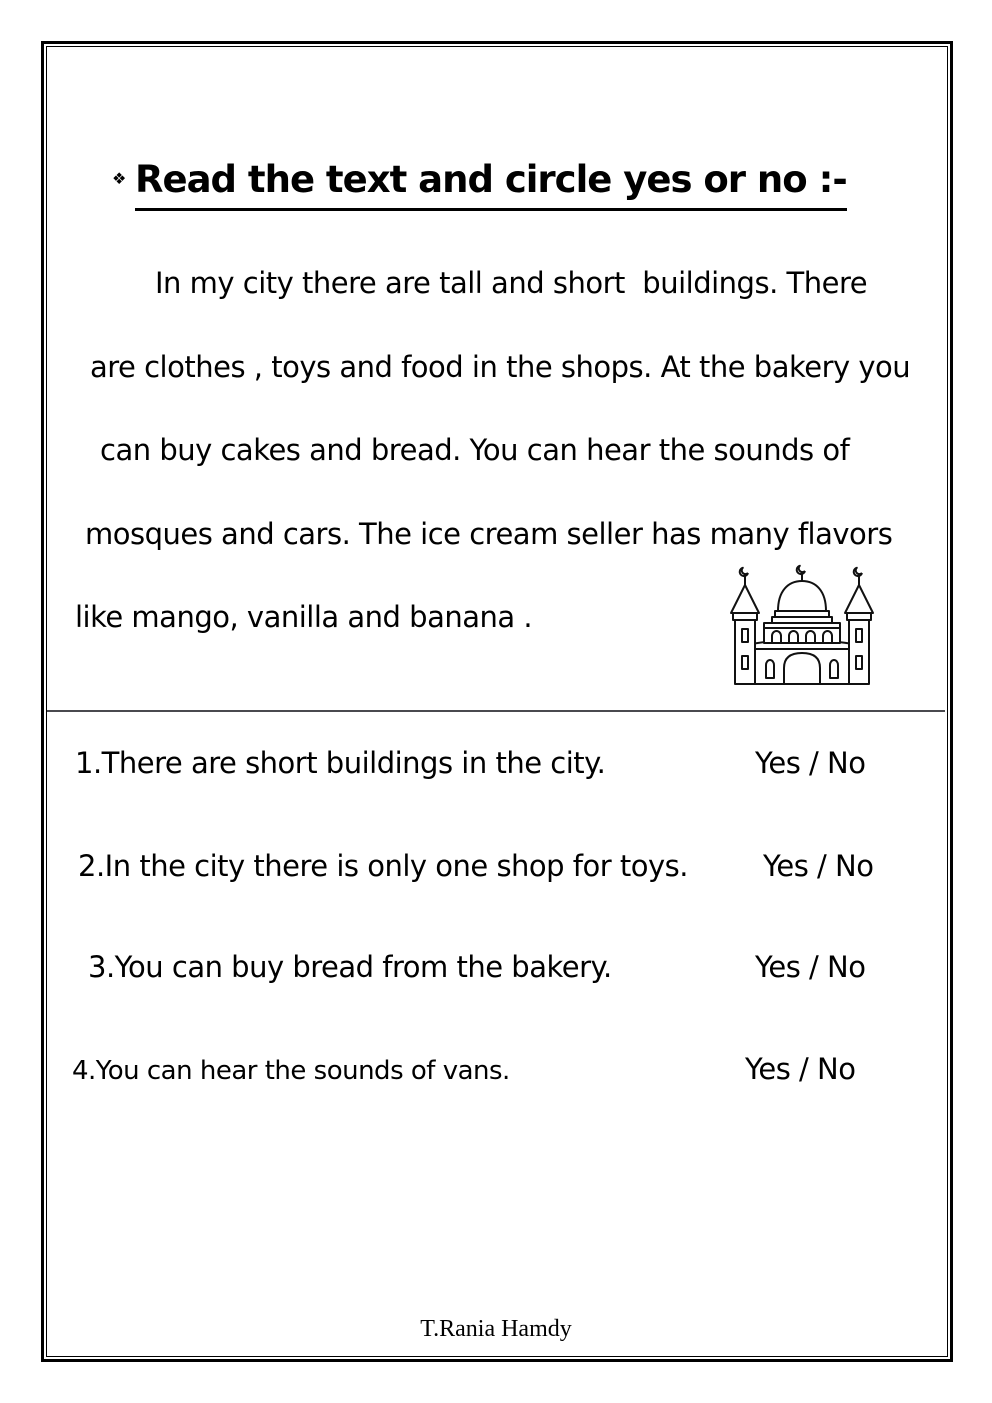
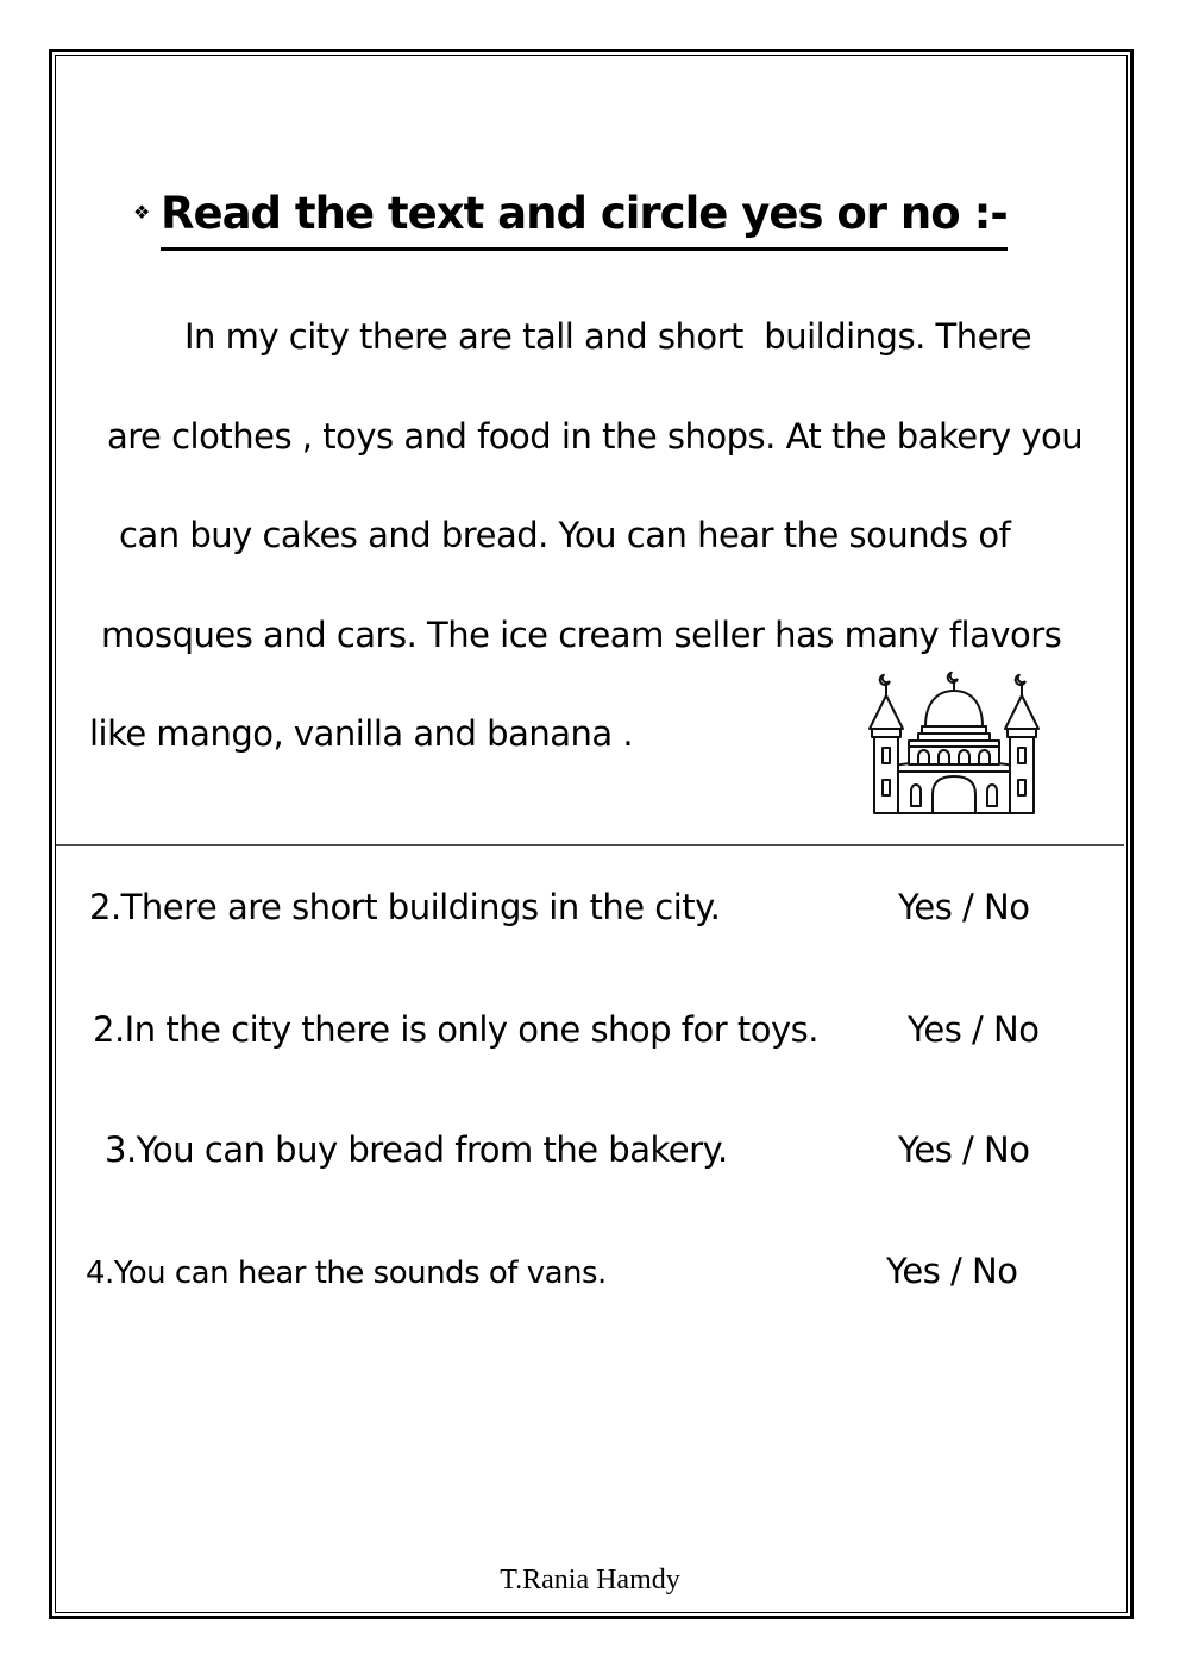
  ❖
  Read the text and circle yes or no :-
  In my city there are tall and short buildings. There
  are clothes , toys and food in the shops. At the bakery you
  can buy cakes and bread. You can hear the sounds of
  mosques and cars. The ice cream seller has many flavors
  like mango, vanilla and banana .
- 1.There are short buildings in the city.
+ 2.There are short buildings in the city.
  Yes / No
  2.In the city there is only one shop for toys.
  Yes / No
  3.You can buy bread from the bakery.
  Yes / No
  4.You can hear the sounds of vans.
  Yes / No
  T.Rania Hamdy
